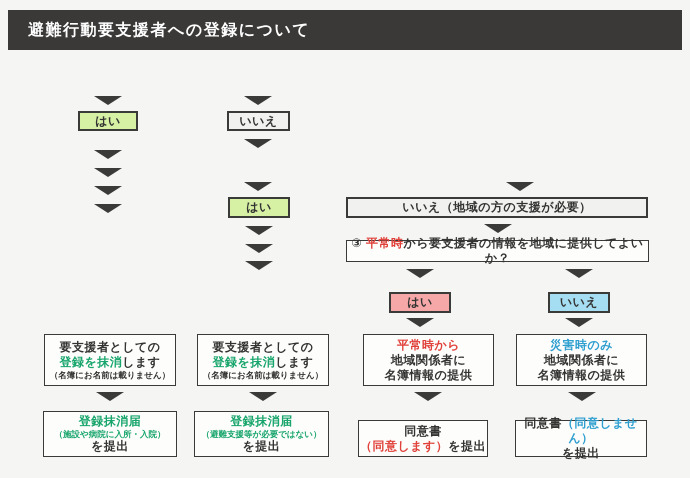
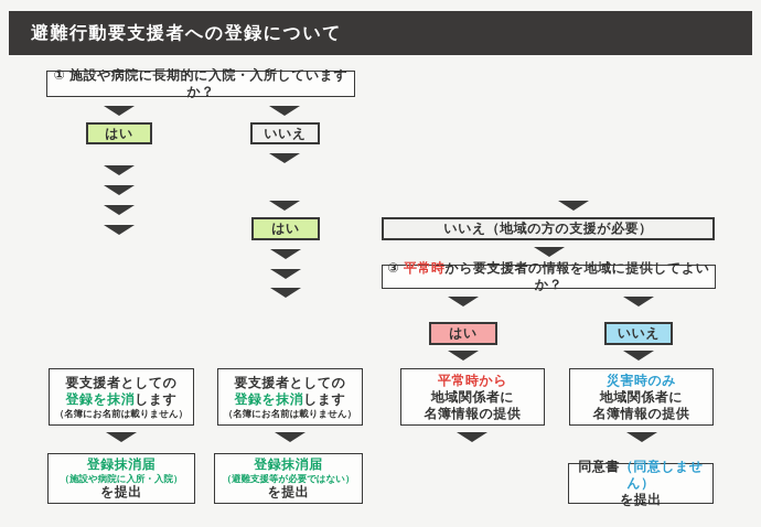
  避難行動要支援者への登録について
+ ① 施設や病院に長期的に入院・入所していますか？
  はい
  いいえ
  はい
  いいえ（地域の方の支援が必要）
  ③ 平常時から要支援者の情報を地域に提供してよいか？
  はい
  いいえ
  要支援者としての
  登録を抹消します
  （名簿にお名前は載りません）
  要支援者としての
  登録を抹消します
  （名簿にお名前は載りません）
  平常時から
  地域関係者に
  名簿情報の提供
  災害時のみ
  地域関係者に
  名簿情報の提供
  登録抹消届
  （施設や病院に入所・入院）
  を提出
  登録抹消届
  （避難支援等が必要ではない）
  を提出
- 同意書
- （同意します）を提出
  同意書（同意しません）
  を提出
